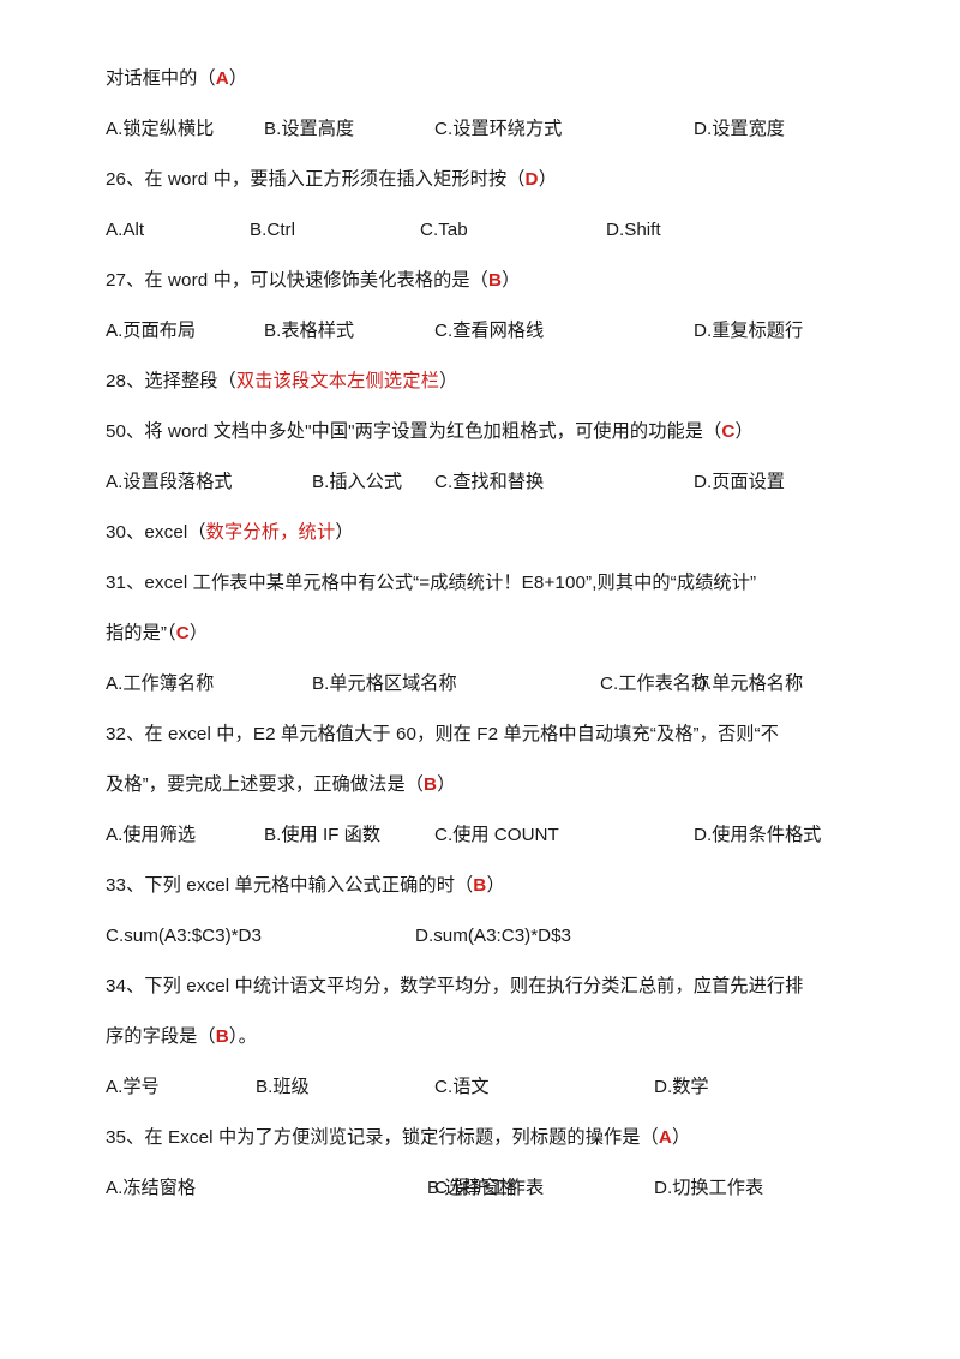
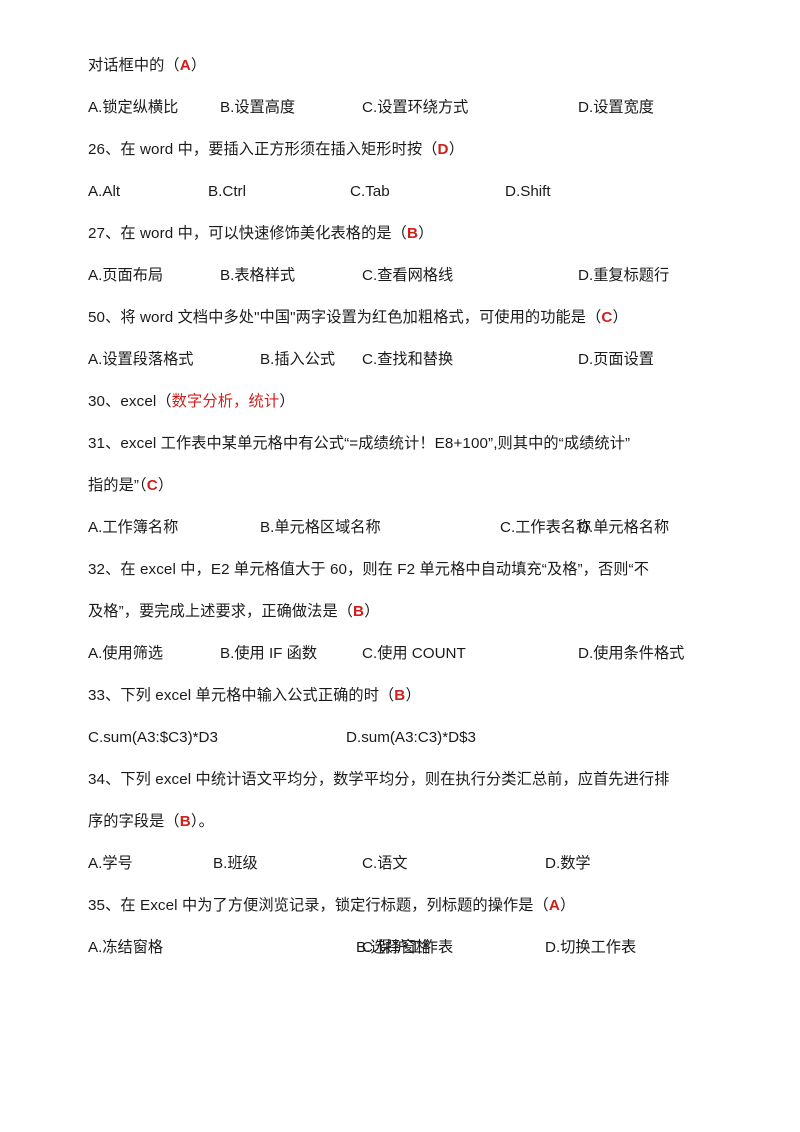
  对话框中的（A）
  A.锁定纵横比
  B.设置高度
  C.设置环绕方式
  D.设置宽度
  26、在 word 中，要插入正方形须在插入矩形时按（D）
  A.Alt
  B.Ctrl
  C.Tab
  D.Shift
  27、在 word 中，可以快速修饰美化表格的是（B）
  A.页面布局
  B.表格样式
  C.查看网格线
  D.重复标题行
- 28、选择整段（双击该段文本左侧选定栏）
  50、将 word 文档中多处"中国"两字设置为红色加粗格式，可使用的功能是（C）
  A.设置段落格式
  B.插入公式
  C.查找和替换
  D.页面设置
  30、excel（数字分析，统计）
  31、excel 工作表中某单元格中有公式“=成绩统计！E8+100”,则其中的“成绩统计”
  指的是”（C）
  A.工作簿名称
  B.单元格区域名称
  C.工作表名称
  D.单元格名称
  32、在 excel 中，E2 单元格值大于 60，则在 F2 单元格中自动填充“及格”，否则“不
  及格”，要完成上述要求，正确做法是（B）
  A.使用筛选
  B.使用 IF 函数
  C.使用 COUNT
  D.使用条件格式
  33、下列 excel 单元格中输入公式正确的时（B）
  C.sum(A3:$C3)*D3
  D.sum(A3:C3)*D$3
  34、下列 excel 中统计语文平均分，数学平均分，则在执行分类汇总前，应首先进行排
  序的字段是（B）。
  A.学号
  B.班级
  C.语文
  D.数学
  35、在 Excel 中为了方便浏览记录，锁定行标题，列标题的操作是（A）
  A.冻结窗格
  B.选择窗格
  C.保护工作表
  D.切换工作表
